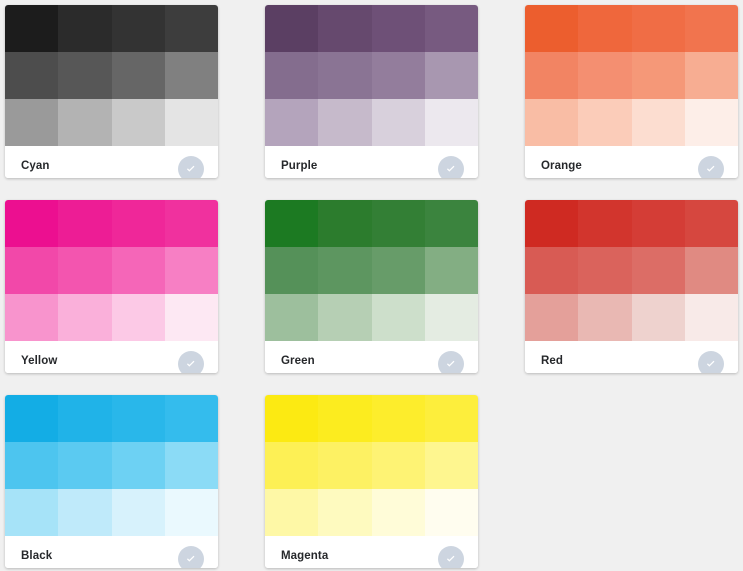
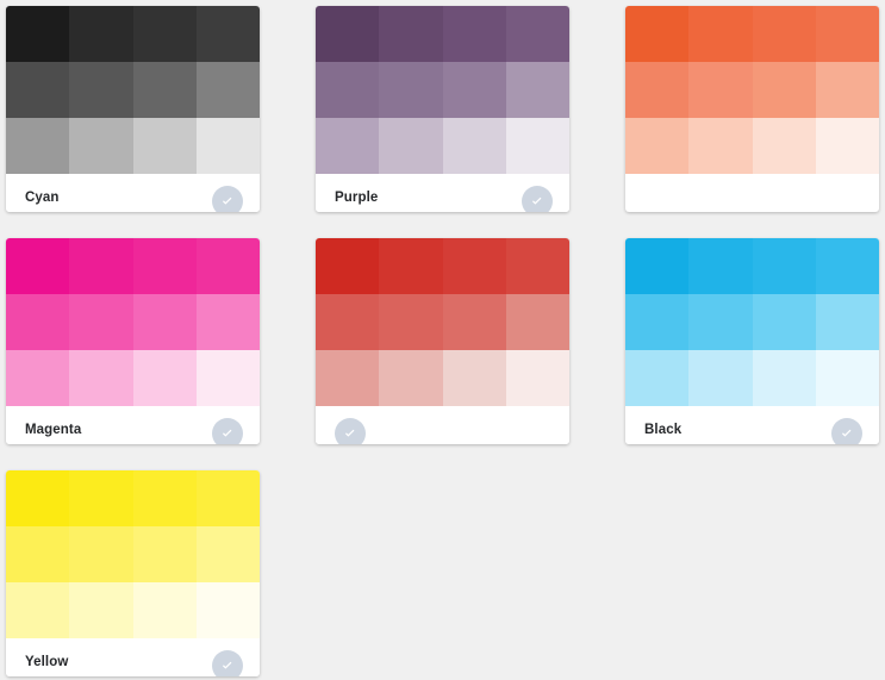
  Cyan
  Purple
- Orange
- Yellow
+ Magenta
- Green
- Red
  Black
- Magenta
+ Yellow
